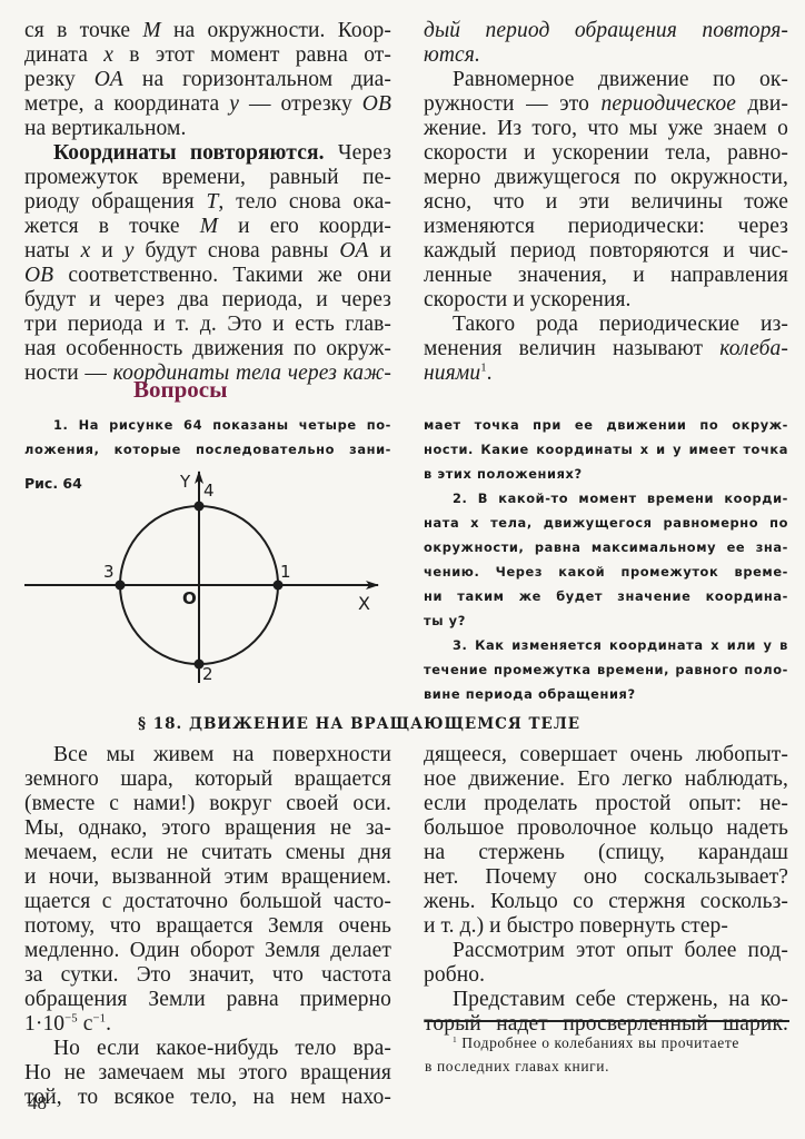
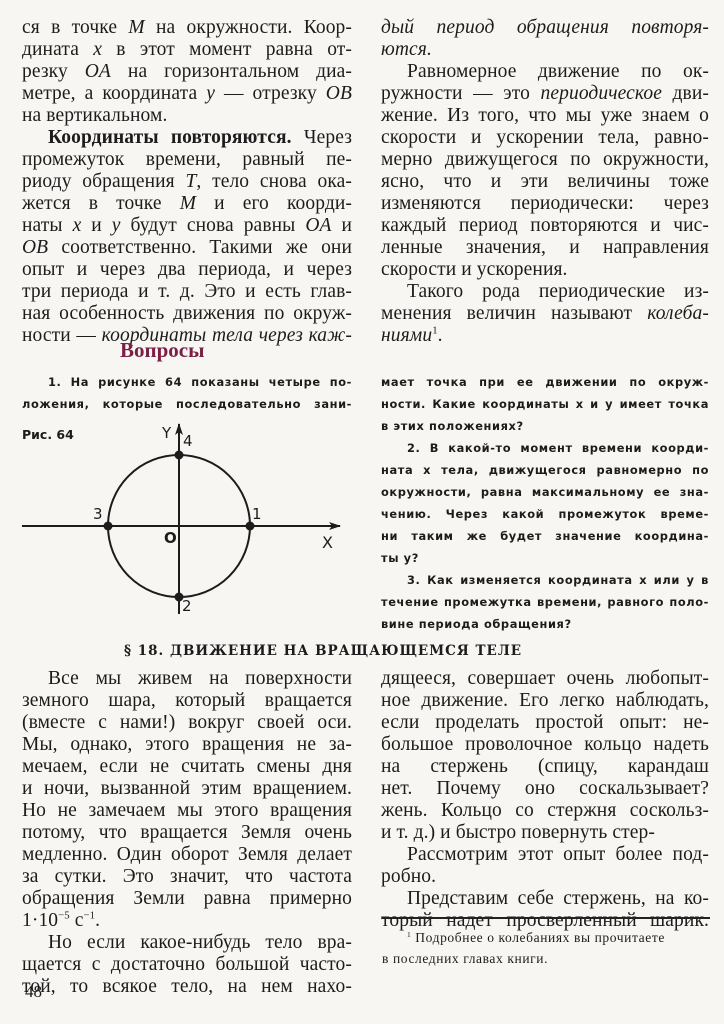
  ся в точке M на окружности. Коор-
  дината x в этот момент равна от-
  резку OA на горизонтальном диа-
  метре, а координата y — отрезку OB
  на вертикальном.
  Координаты повторяются. Через
  промежуток времени, равный пе-
  риоду обращения T, тело снова ока-
  жется в точке M и его коорди-
  наты x и y будут снова равны OA и
  OB соответственно. Такими же они
- будут и через два периода, и через
+ опыт и через два периода, и через
  три периода и т. д. Это и есть глав-
  ная особенность движения по окруж-
  ности — координаты тела через каж-
  дый период обращения повторя-
  ются.
  Равномерное движение по ок-
  ружности — это периодическое дви-
  жение. Из того, что мы уже знаем о
  скорости и ускорении тела, равно-
  мерно движущегося по окружности,
  ясно, что и эти величины тоже
  изменяются периодически: через
  каждый период повторяются и чис-
  ленные значения, и направления
  скорости и ускорения.
  Такого рода периодические из-
  менения величин называют колеба-
  ниями1.
  Вопросы
  1. На рисунке 64 показаны четыре по-
  ложения, которые последовательно зани-
  мает точка при ее движении по окруж-
  ности. Какие координаты x и y имеет точка
  в этих положениях?
  2. В какой-то момент времени коорди-
  ната x тела, движущегося равномерно по
  окружности, равна максимальному ее зна-
  чению. Через какой промежуток време-
  ни таким же будет значение координа-
  ты y?
  3. Как изменяется координата x или y в
  течение промежутка времени, равного поло-
  вине периода обращения?
  Рис. 64
  Y
  X
  O
  1
  2
  3
  4
  § 18. ДВИЖЕНИЕ НА ВРАЩАЮЩЕМСЯ ТЕЛЕ
  Все мы живем на поверхности
  земного шара, который вращается
  (вместе с нами!) вокруг своей оси.
  Мы, однако, этого вращения не за-
  мечаем, если не считать смены дня
  и ночи, вызванной этим вращением.
- щается с достаточно большой часто-
+ Но не замечаем мы этого вращения
  потому, что вращается Земля очень
  медленно. Один оборот Земля делает
  за сутки. Это значит, что частота
  обращения Земли равна примерно
  1·10−5 с−1.
  Но если какое-нибудь тело вра-
- Но не замечаем мы этого вращения
+ щается с достаточно большой часто-
  той, то всякое тело, на нем нахо-
  дящееся, совершает очень любопыт-
  ное движение. Его легко наблюдать,
  если проделать простой опыт: не-
  большое проволочное кольцо надеть
  на стержень (спицу, карандаш
  нет. Почему оно соскальзывает?
  жень. Кольцо со стержня соскольз-
  и т. д.) и быстро повернуть стер-
  Рассмотрим этот опыт более под-
  робно.
  Представим себе стержень, на ко-
  торый надет просверленный шарик.
  1 Подробнее о колебаниях вы прочитаете
  в последних главах книги.
  48
